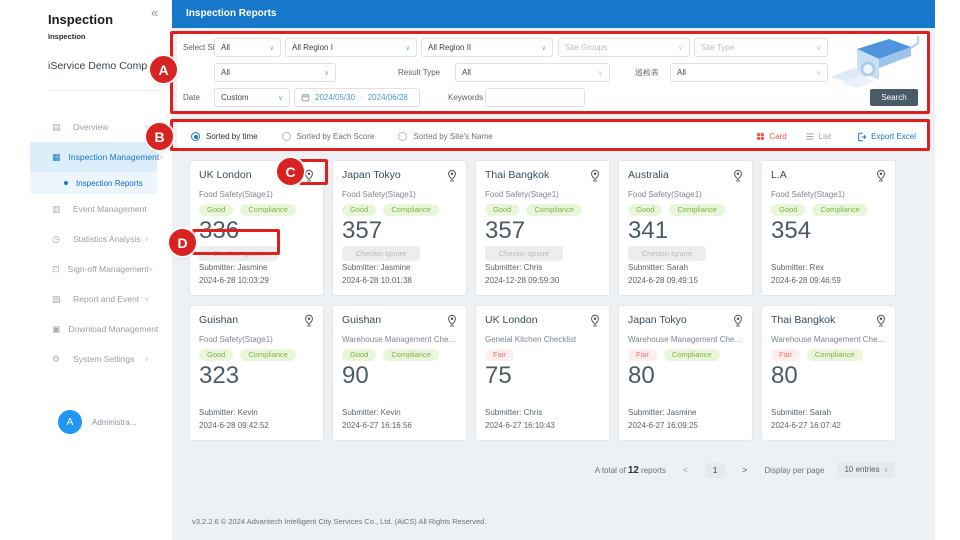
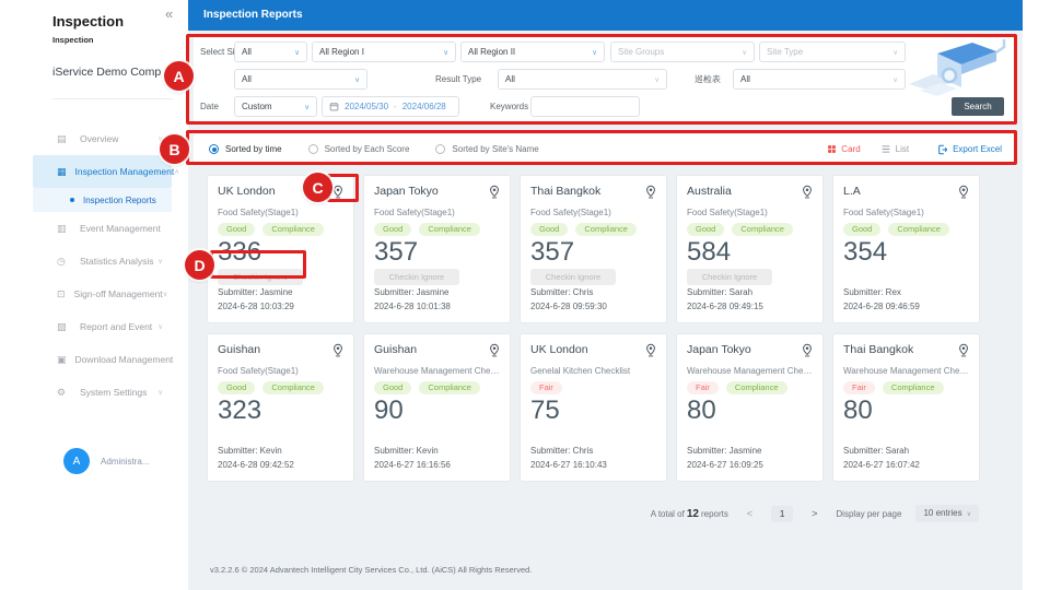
  Inspection
  Inspection
  iService Demo Comp
  Overview
  Inspection Management
  Inspection Reports
  Event Management
  Statistics Analysis
  Sign-off Management
  Report and Event
  Download Management
  System Settings
  A
  Administra...
  «
  Inspection Reports
  Select S
  All
  All Region I
  All Region II
  Site Groups
  Site Type
  All
  Result Type
  All
  巡检表
  All
  Date
  Custom
  2024/05/30
  -
  2024/06/28
  Keywords
  Search
  Sorted by time
  Sorted by Each Score
  Sorted by Site's Name
  Card
  List
  Export Excel
  UK London
  Food Safety(Stage1)
  Good
  Compliance
  336
  Checkin Ignore
  Submitter: Jasmine
  2024-6-28 10:03:29
  Japan Tokyo
  Food Safety(Stage1)
  Good
  Compliance
  357
  Checkin Ignore
  Submitter: Jasmine
  2024-6-28 10:01:38
  Thai Bangkok
  Food Safety(Stage1)
  Good
  Compliance
  357
  Checkin Ignore
  Submitter: Chris
- 2024-12-28 09:59:30
+ 2024-6-28 09:59:30
  Australia
  Food Safety(Stage1)
  Good
  Compliance
- 341
+ 584
  Checkin Ignore
  Submitter: Sarah
  2024-6-28 09:49:15
  L.A
  Food Safety(Stage1)
  Good
  Compliance
  354
  Submitter: Rex
  2024-6-28 09:46:59
  Guishan
  Food Safety(Stage1)
  Good
  Compliance
  323
  Submitter: Kevin
  2024-6-28 09:42:52
  Guishan
  Warehouse Management Check
  Good
  Compliance
  90
  Submitter: Kevin
  2024-6-27 16:16:56
  UK London
  Genelal Kitchen Checklist
  Fair
  75
  Submitter: Chris
  2024-6-27 16:10:43
  Japan Tokyo
  Warehouse Management Check
  Fair
  Compliance
  80
  Submitter: Jasmine
  2024-6-27 16:09:25
  Thai Bangkok
  Warehouse Management Check
  Fair
  Compliance
  80
  Submitter: Sarah
  2024-6-27 16:07:42
  A total of 12 reports
  <
  1
  >
  Display per page
  10 entries
  v3.2.2.6 © 2024 Advantech Intelligent City Services Co., Ltd. (AiCS) All Rights Reserved.
  A
  B
  C
  D
